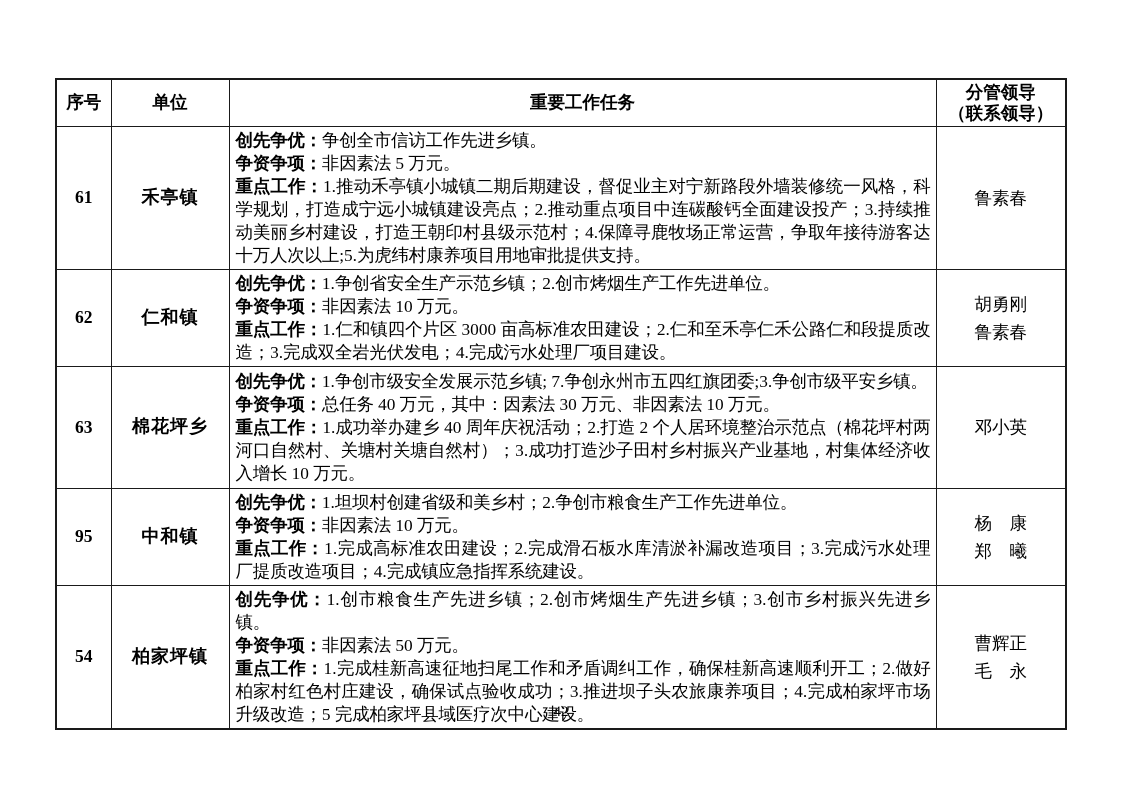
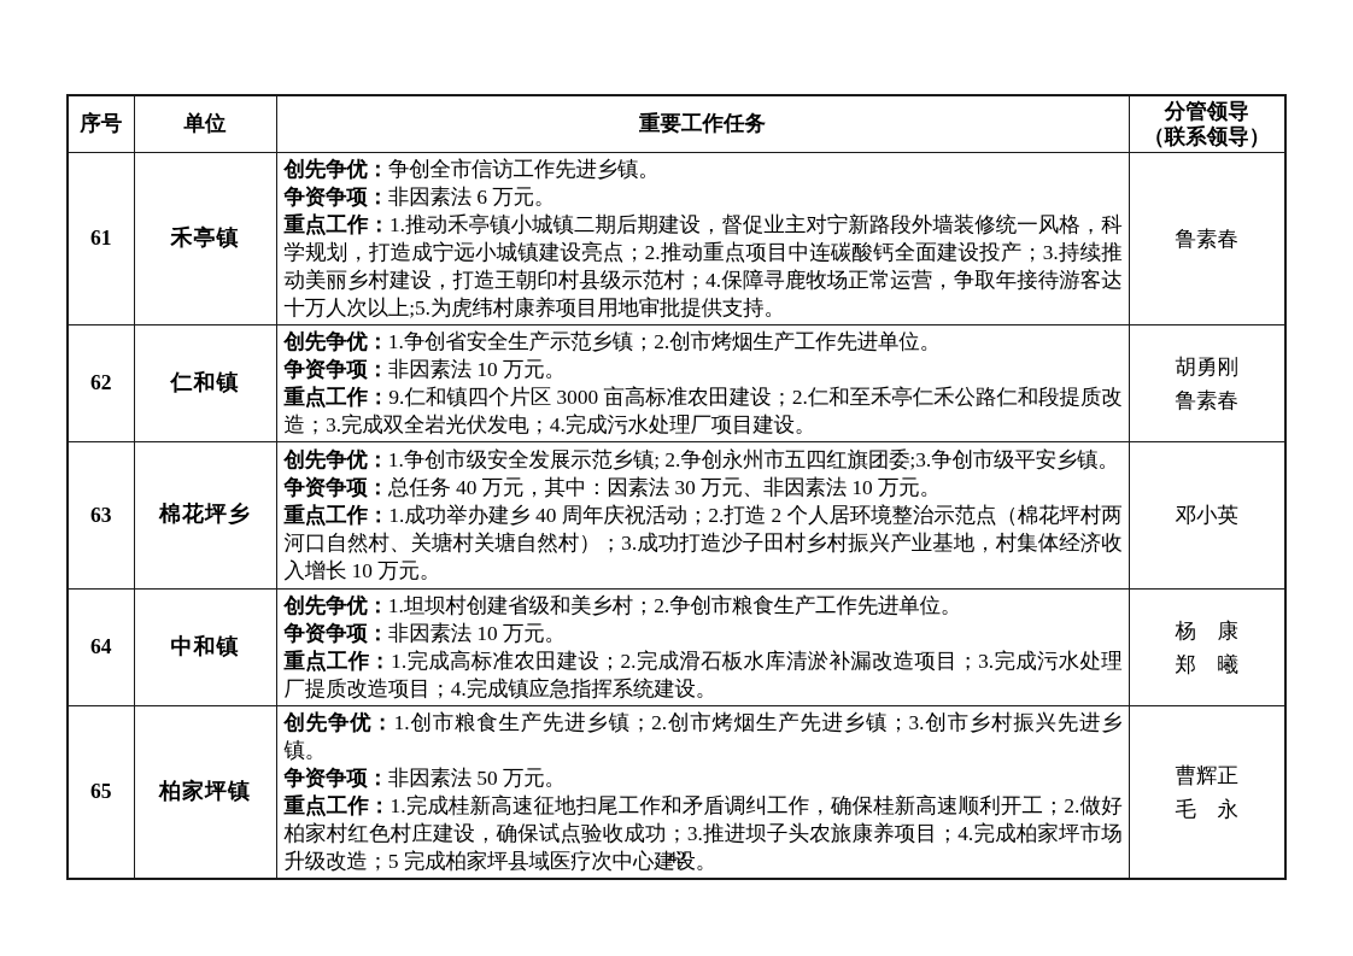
  序号	单位	重要工作任务	分管领导 （联系领导）
- 61	禾亭镇	创先争优：争创全市信访工作先进乡镇。 争资争项：非因素法 5 万元。 重点工作：1.推动禾亭镇小城镇二期后期建设，督促业主对宁新路段外墙装修统一风格，科学规划，打造成宁远小城镇建设亮点；2.推动重点项目中连碳酸钙全面建设投产；3.持续推动美丽乡村建设，打造王朝印村县级示范村；4.保障寻鹿牧场正常运营，争取年接待游客达十万人次以上;5.为虎纬村康养项目用地审批提供支持。	鲁素春
+ 61	禾亭镇	创先争优：争创全市信访工作先进乡镇。 争资争项：非因素法 6 万元。 重点工作：1.推动禾亭镇小城镇二期后期建设，督促业主对宁新路段外墙装修统一风格，科学规划，打造成宁远小城镇建设亮点；2.推动重点项目中连碳酸钙全面建设投产；3.持续推动美丽乡村建设，打造王朝印村县级示范村；4.保障寻鹿牧场正常运营，争取年接待游客达十万人次以上;5.为虎纬村康养项目用地审批提供支持。	鲁素春
- 62	仁和镇	创先争优：1.争创省安全生产示范乡镇；2.创市烤烟生产工作先进单位。 争资争项：非因素法 10 万元。 重点工作：1.仁和镇四个片区 3000 亩高标准农田建设；2.仁和至禾亭仁禾公路仁和段提质改造；3.完成双全岩光伏发电；4.完成污水处理厂项目建设。	胡勇刚 鲁素春
+ 62	仁和镇	创先争优：1.争创省安全生产示范乡镇；2.创市烤烟生产工作先进单位。 争资争项：非因素法 10 万元。 重点工作：9.仁和镇四个片区 3000 亩高标准农田建设；2.仁和至禾亭仁禾公路仁和段提质改造；3.完成双全岩光伏发电；4.完成污水处理厂项目建设。	胡勇刚 鲁素春
- 63	棉花坪乡	创先争优：1.争创市级安全发展示范乡镇; 7.争创永州市五四红旗团委;3.争创市级平安乡镇。 争资争项：总任务 40 万元，其中：因素法 30 万元、非因素法 10 万元。 重点工作：1.成功举办建乡 40 周年庆祝活动；2.打造 2 个人居环境整治示范点（棉花坪村两河口自然村、关塘村关塘自然村）；3.成功打造沙子田村乡村振兴产业基地，村集体经济收入增长 10 万元。	邓小英
+ 63	棉花坪乡	创先争优：1.争创市级安全发展示范乡镇; 2.争创永州市五四红旗团委;3.争创市级平安乡镇。 争资争项：总任务 40 万元，其中：因素法 30 万元、非因素法 10 万元。 重点工作：1.成功举办建乡 40 周年庆祝活动；2.打造 2 个人居环境整治示范点（棉花坪村两河口自然村、关塘村关塘自然村）；3.成功打造沙子田村乡村振兴产业基地，村集体经济收入增长 10 万元。	邓小英
- 95	中和镇	创先争优：1.坦坝村创建省级和美乡村；2.争创市粮食生产工作先进单位。 争资争项：非因素法 10 万元。 重点工作：1.完成高标准农田建设；2.完成滑石板水库清淤补漏改造项目；3.完成污水处理厂提质改造项目；4.完成镇应急指挥系统建设。	杨 康 郑 曦
+ 64	中和镇	创先争优：1.坦坝村创建省级和美乡村；2.争创市粮食生产工作先进单位。 争资争项：非因素法 10 万元。 重点工作：1.完成高标准农田建设；2.完成滑石板水库清淤补漏改造项目；3.完成污水处理厂提质改造项目；4.完成镇应急指挥系统建设。	杨 康 郑 曦
- 54	柏家坪镇	创先争优：1.创市粮食生产先进乡镇；2.创市烤烟生产先进乡镇；3.创市乡村振兴先进乡镇。 争资争项：非因素法 50 万元。 重点工作：1.完成桂新高速征地扫尾工作和矛盾调纠工作，确保桂新高速顺利开工；2.做好柏家村红色村庄建设，确保试点验收成功；3.推进坝子头农旅康养项目；4.完成柏家坪市场升级改造；5 完成柏家坪县域医疗次中心建设。	曹辉正 毛 永
+ 65	柏家坪镇	创先争优：1.创市粮食生产先进乡镇；2.创市烤烟生产先进乡镇；3.创市乡村振兴先进乡镇。 争资争项：非因素法 50 万元。 重点工作：1.完成桂新高速征地扫尾工作和矛盾调纠工作，确保桂新高速顺利开工；2.做好柏家村红色村庄建设，确保试点验收成功；3.推进坝子头农旅康养项目；4.完成柏家坪市场升级改造；5 完成柏家坪县域医疗次中心建设。	曹辉正 毛 永
  42
